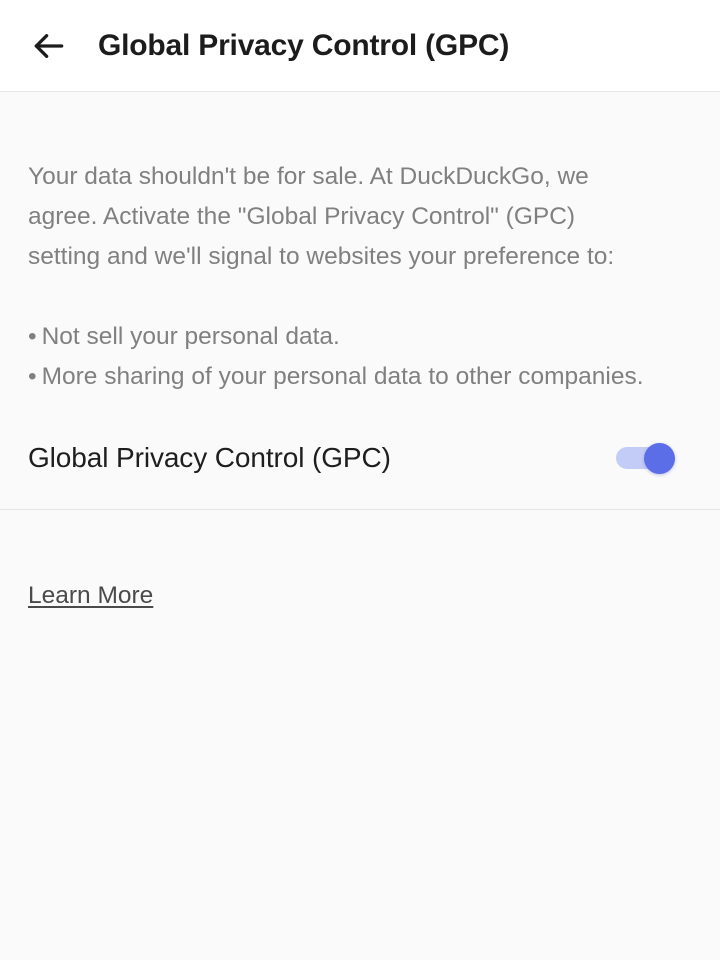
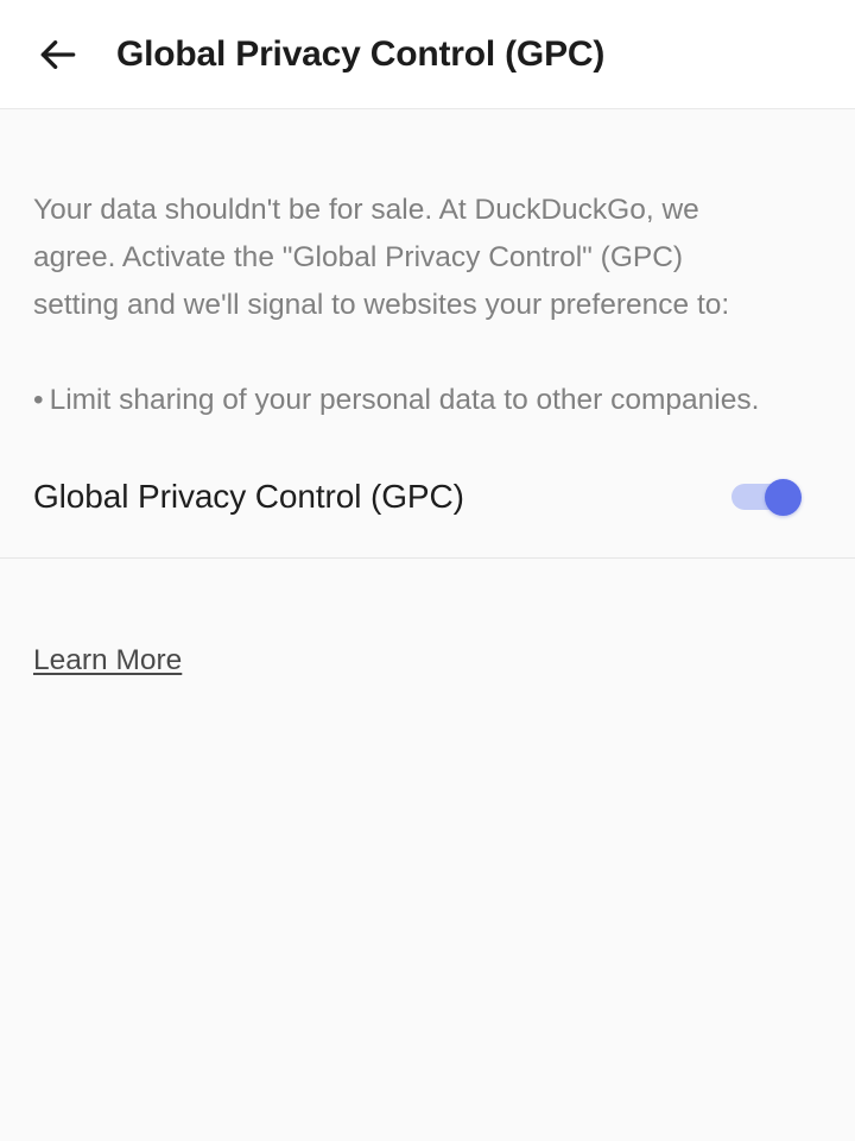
  Global Privacy Control (GPC)
  Your data shouldn't be for sale. At DuckDuckGo, we agree. Activate the "Global Privacy Control" (GPC) setting and we'll signal to websites your preference to:
- • Not sell your personal data.
- • More sharing of your personal data to other companies.
+ • Limit sharing of your personal data to other companies.
  Global Privacy Control (GPC)
  Learn More
